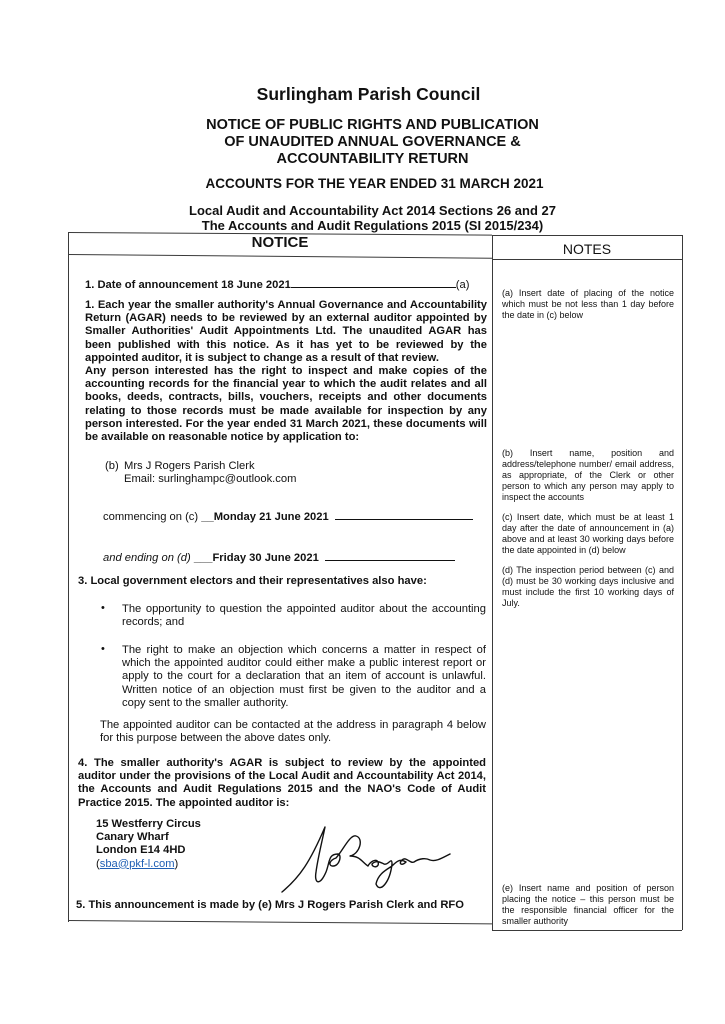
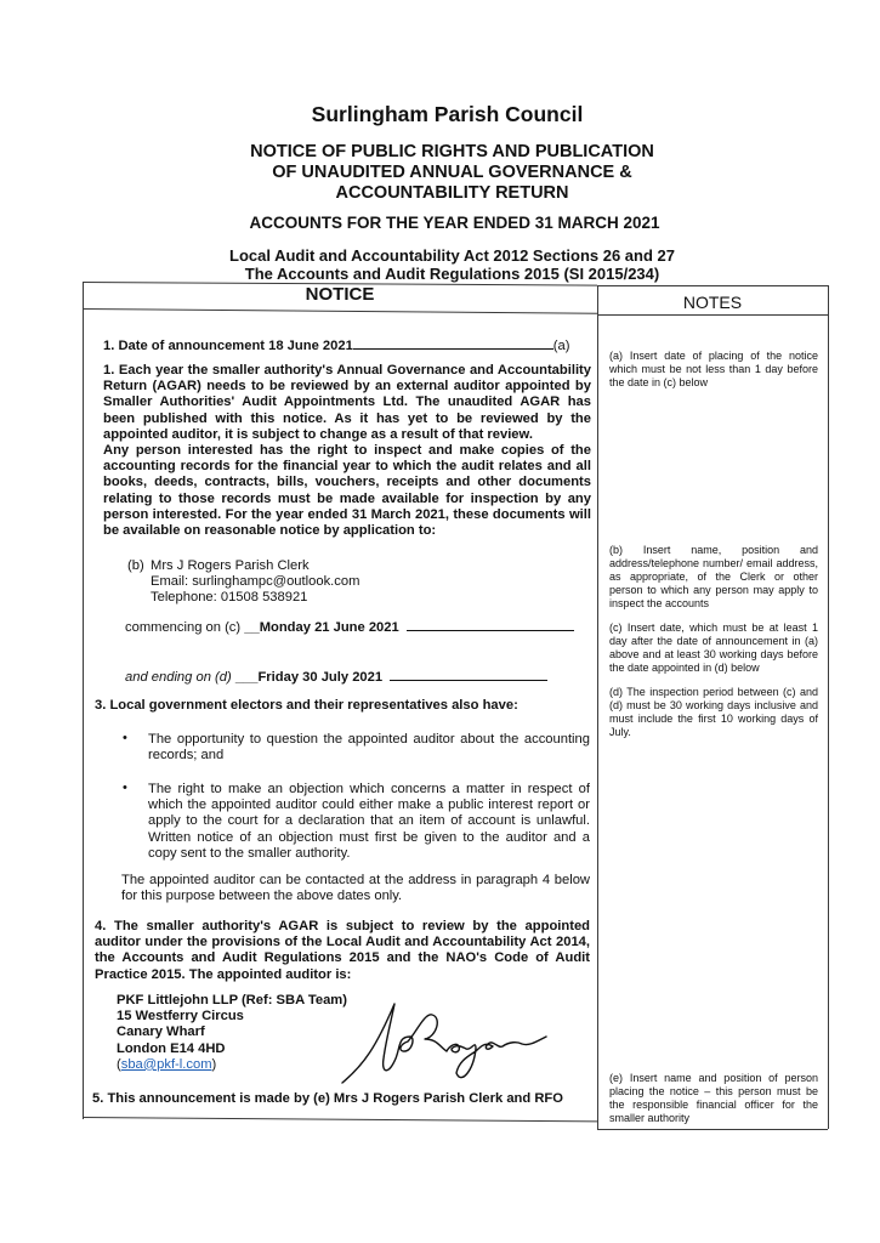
  Surlingham Parish Council
  NOTICE OF PUBLIC RIGHTS AND PUBLICATION
  OF UNAUDITED ANNUAL GOVERNANCE &
  ACCOUNTABILITY RETURN
  ACCOUNTS FOR THE YEAR ENDED 31 MARCH 2021
- Local Audit and Accountability Act 2014 Sections 26 and 27
+ Local Audit and Accountability Act 2012 Sections 26 and 27
  The Accounts and Audit Regulations 2015 (SI 2015/234)
  NOTICE
  NOTES
  1. Date of announcement 18 June 2021 (a)
  1. Each year the smaller authority's Annual Governance and Accountability Return (AGAR) needs to be reviewed by an external auditor appointed by Smaller Authorities' Audit Appointments Ltd. The unaudited AGAR has been published with this notice. As it has yet to be reviewed by the appointed auditor, it is subject to change as a result of that review.
  Any person interested has the right to inspect and make copies of the accounting records for the financial year to which the audit relates and all books, deeds, contracts, bills, vouchers, receipts and other documents relating to those records must be made available for inspection by any person interested. For the year ended 31 March 2021, these documents will be available on reasonable notice by application to:
  (b)
  Mrs J Rogers Parish Clerk
  Email: surlinghampc@outlook.com
+ Telephone: 01508 538921
  commencing on (c) __Monday 21 June 2021
- and ending on (d) ___Friday 30 June 2021
+ and ending on (d) ___Friday 30 July 2021
  3. Local government electors and their representatives also have:
  •
  The opportunity to question the appointed auditor about the accounting records; and
  •
  The right to make an objection which concerns a matter in respect of which the appointed auditor could either make a public interest report or apply to the court for a declaration that an item of account is unlawful. Written notice of an objection must first be given to the auditor and a copy sent to the smaller authority.
  The appointed auditor can be contacted at the address in paragraph 4 below for this purpose between the above dates only.
  4. The smaller authority's AGAR is subject to review by the appointed auditor under the provisions of the Local Audit and Accountability Act 2014, the Accounts and Audit Regulations 2015 and the NAO's Code of Audit Practice 2015. The appointed auditor is:
+ PKF Littlejohn LLP (Ref: SBA Team)
  15 Westferry Circus
  Canary Wharf
  London E14 4HD
  (sba@pkf-l.com)
  5. This announcement is made by (e) Mrs J Rogers Parish Clerk and RFO
  (a) Insert date of placing of the notice which must be not less than 1 day before the date in (c) below
  (b) Insert name, position and address/telephone number/ email address, as appropriate, of the Clerk or other person to which any person may apply to inspect the accounts
  (c) Insert date, which must be at least 1 day after the date of announcement in (a) above and at least 30 working days before the date appointed in (d) below
  (d) The inspection period between (c) and (d) must be 30 working days inclusive and must include the first 10 working days of July.
  (e) Insert name and position of person placing the notice – this person must be the responsible financial officer for the smaller authority
